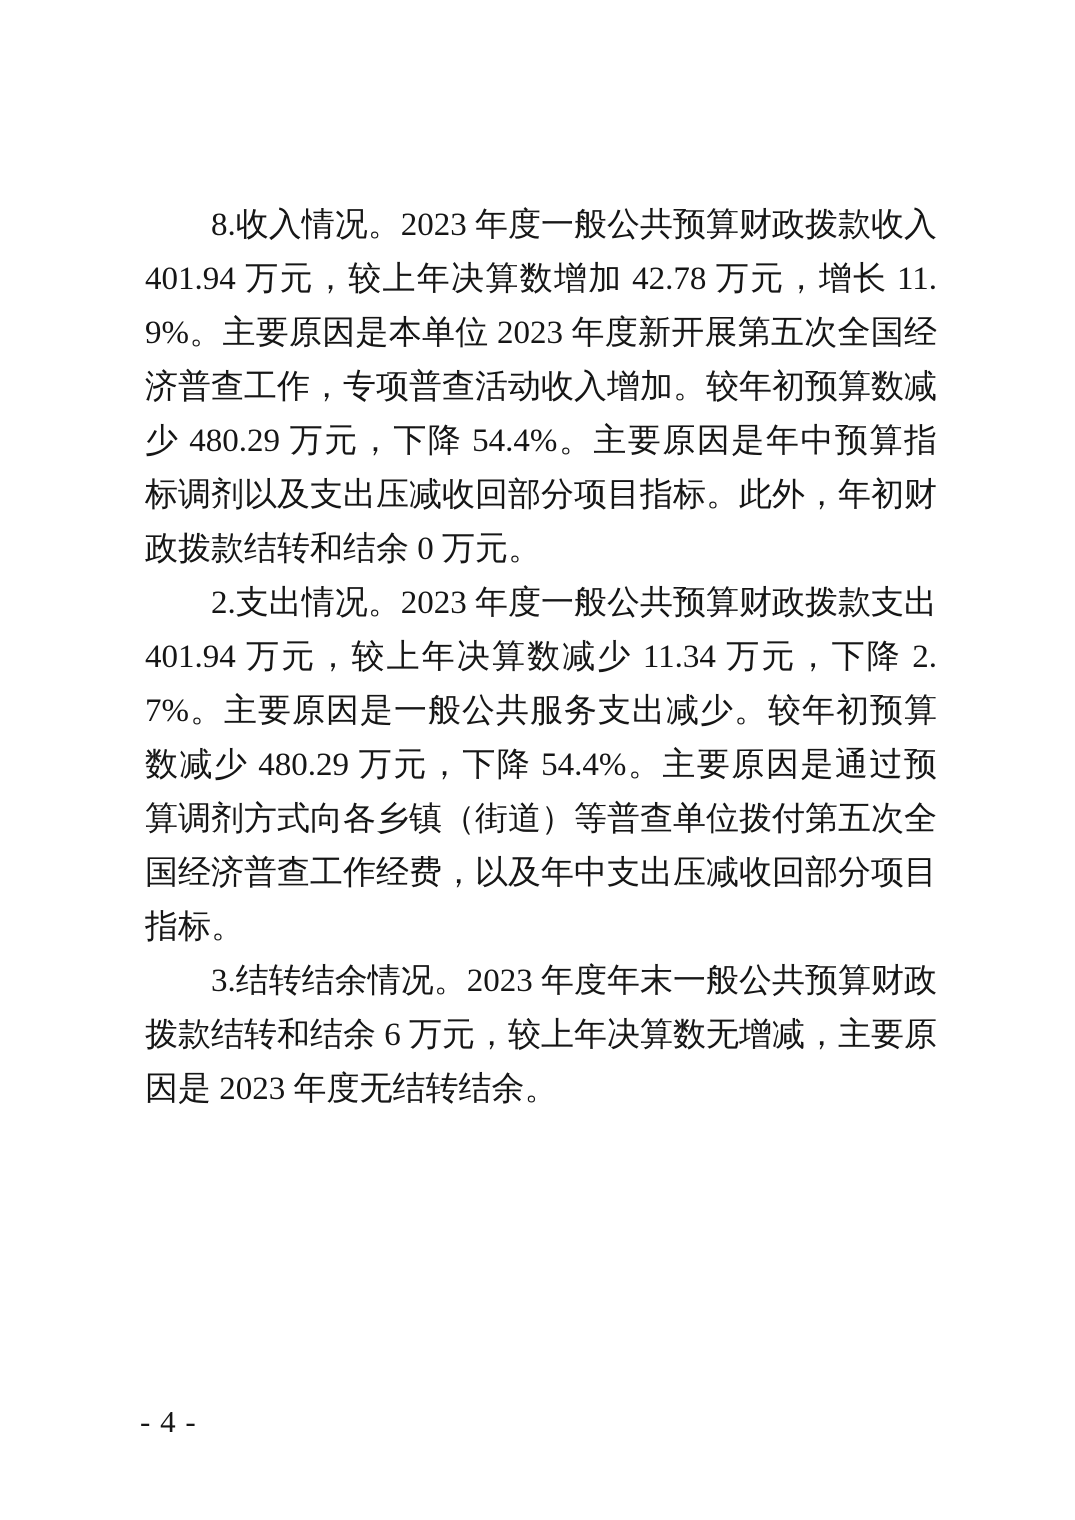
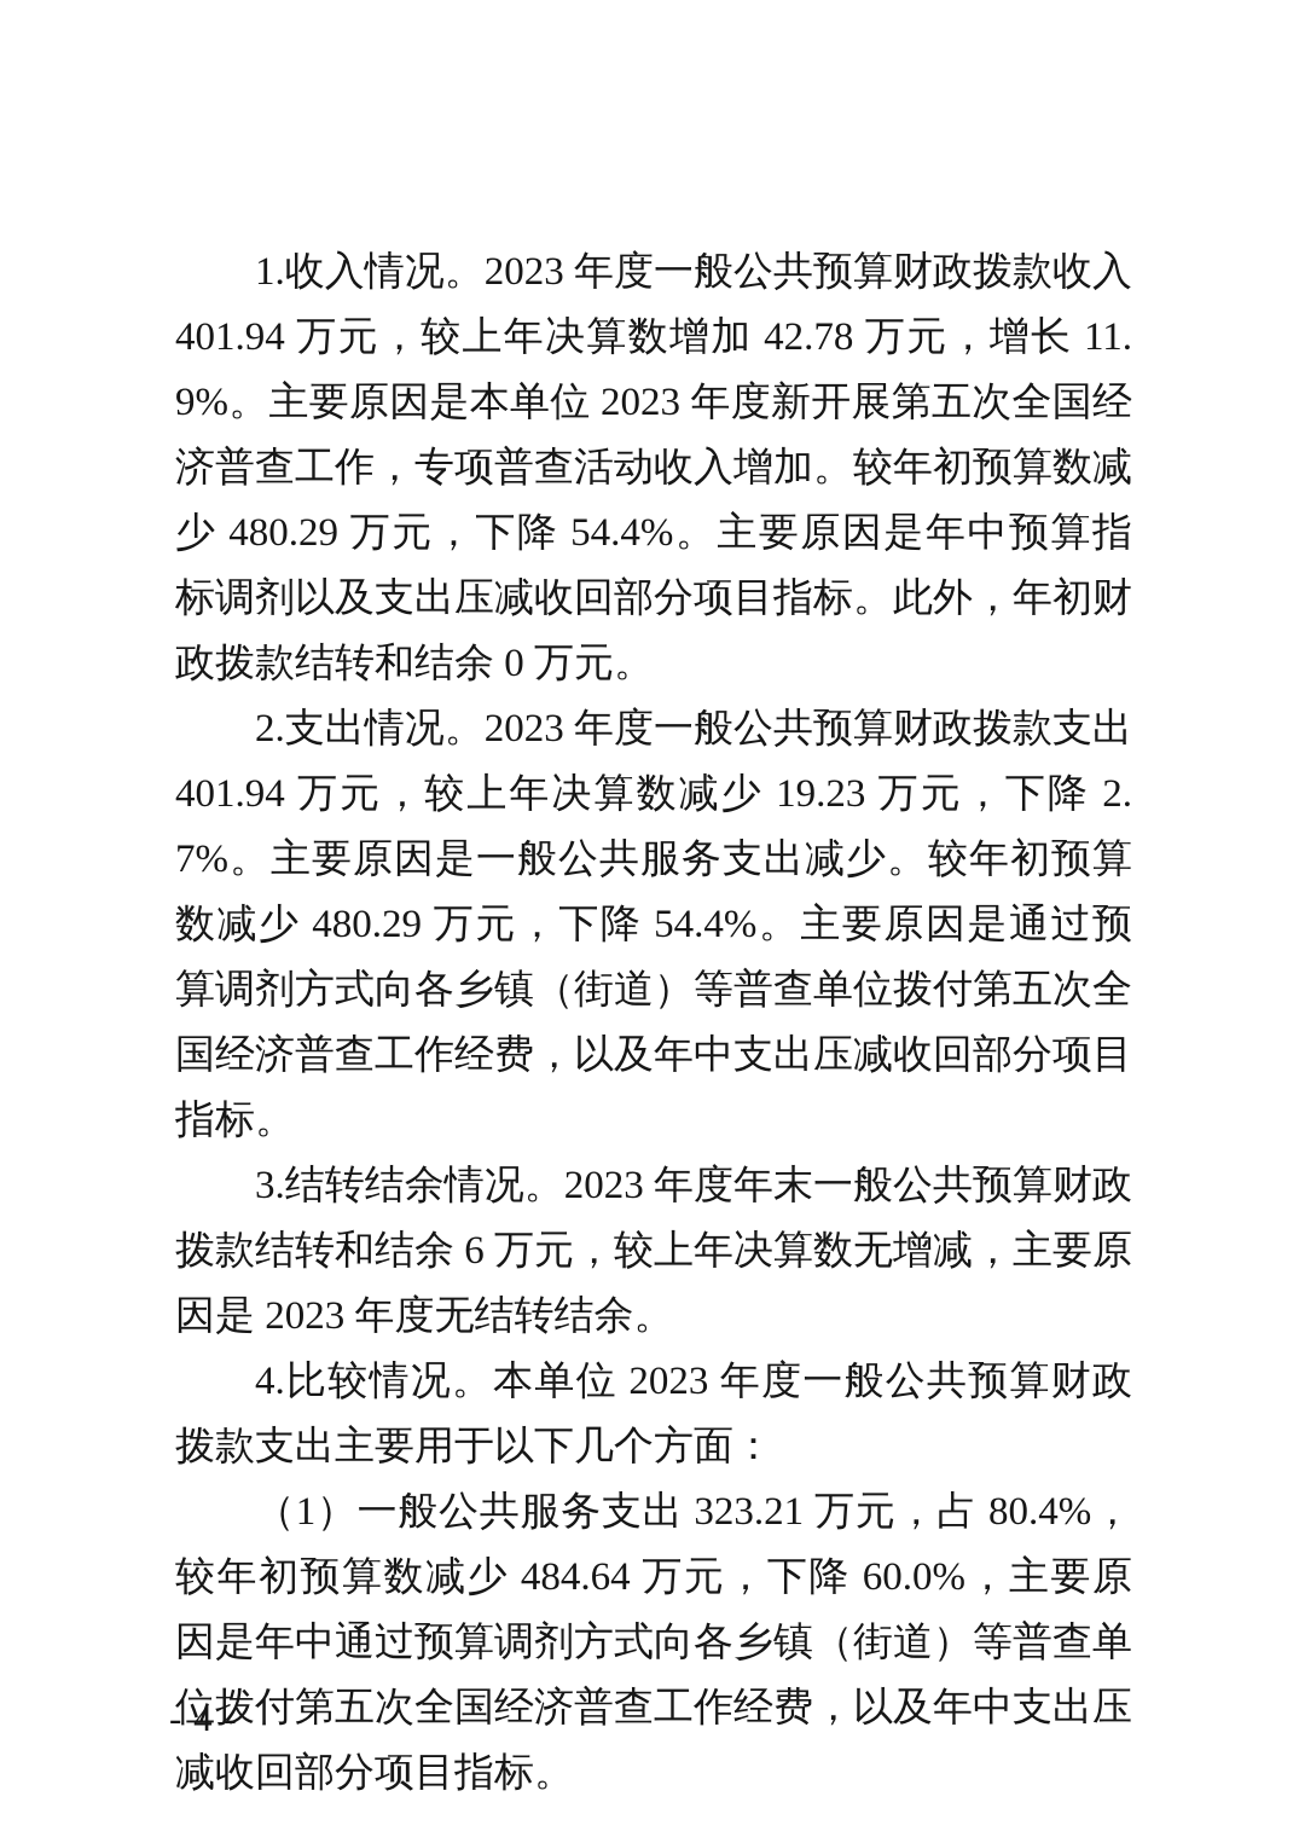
- 8.收入情况。2023 年度一般公共预算财政拨款收入 401.94 万元，较上年决算数增加 42.78 万元，增长 11.9%。主要原因是本单位 2023 年度新开展第五次全国经济普查工作，专项普查活动收入增加。较年初预算数减少 480.29 万元，下降 54.4%。主要原因是年中预算指标调剂以及支出压减收回部分项目指标。此外，年初财政拨款结转和结余 0 万元。
+ 1.收入情况。2023 年度一般公共预算财政拨款收入 401.94 万元，较上年决算数增加 42.78 万元，增长 11.9%。主要原因是本单位 2023 年度新开展第五次全国经济普查工作，专项普查活动收入增加。较年初预算数减少 480.29 万元，下降 54.4%。主要原因是年中预算指标调剂以及支出压减收回部分项目指标。此外，年初财政拨款结转和结余 0 万元。
- 2.支出情况。2023 年度一般公共预算财政拨款支出 401.94 万元，较上年决算数减少 11.34 万元，下降 2.7%。主要原因是一般公共服务支出减少。较年初预算数减少 480.29 万元，下降 54.4%。主要原因是通过预算调剂方式向各乡镇（街道）等普查单位拨付第五次全国经济普查工作经费，以及年中支出压减收回部分项目指标。
+ 2.支出情况。2023 年度一般公共预算财政拨款支出 401.94 万元，较上年决算数减少 19.23 万元，下降 2.7%。主要原因是一般公共服务支出减少。较年初预算数减少 480.29 万元，下降 54.4%。主要原因是通过预算调剂方式向各乡镇（街道）等普查单位拨付第五次全国经济普查工作经费，以及年中支出压减收回部分项目指标。
  3.结转结余情况。2023 年度年末一般公共预算财政拨款结转和结余 6 万元，较上年决算数无增减，主要原因是 2023 年度无结转结余。
+ 4.比较情况。本单位 2023 年度一般公共预算财政拨款支出主要用于以下几个方面：
+ （1）一般公共服务支出 323.21 万元，占 80.4%，较年初预算数减少 484.64 万元，下降 60.0%，主要原因是年中通过预算调剂方式向各乡镇（街道）等普查单位拨付第五次全国经济普查工作经费，以及年中支出压减收回部分项目指标。
  - 4 -
